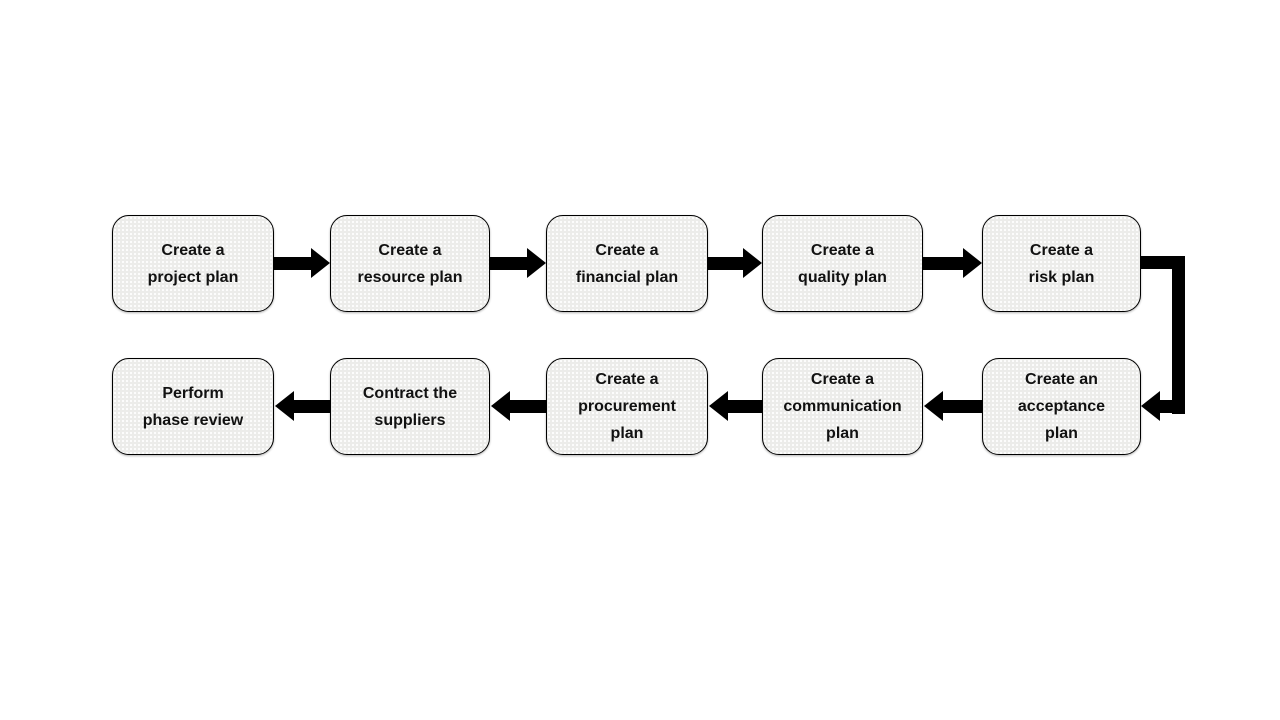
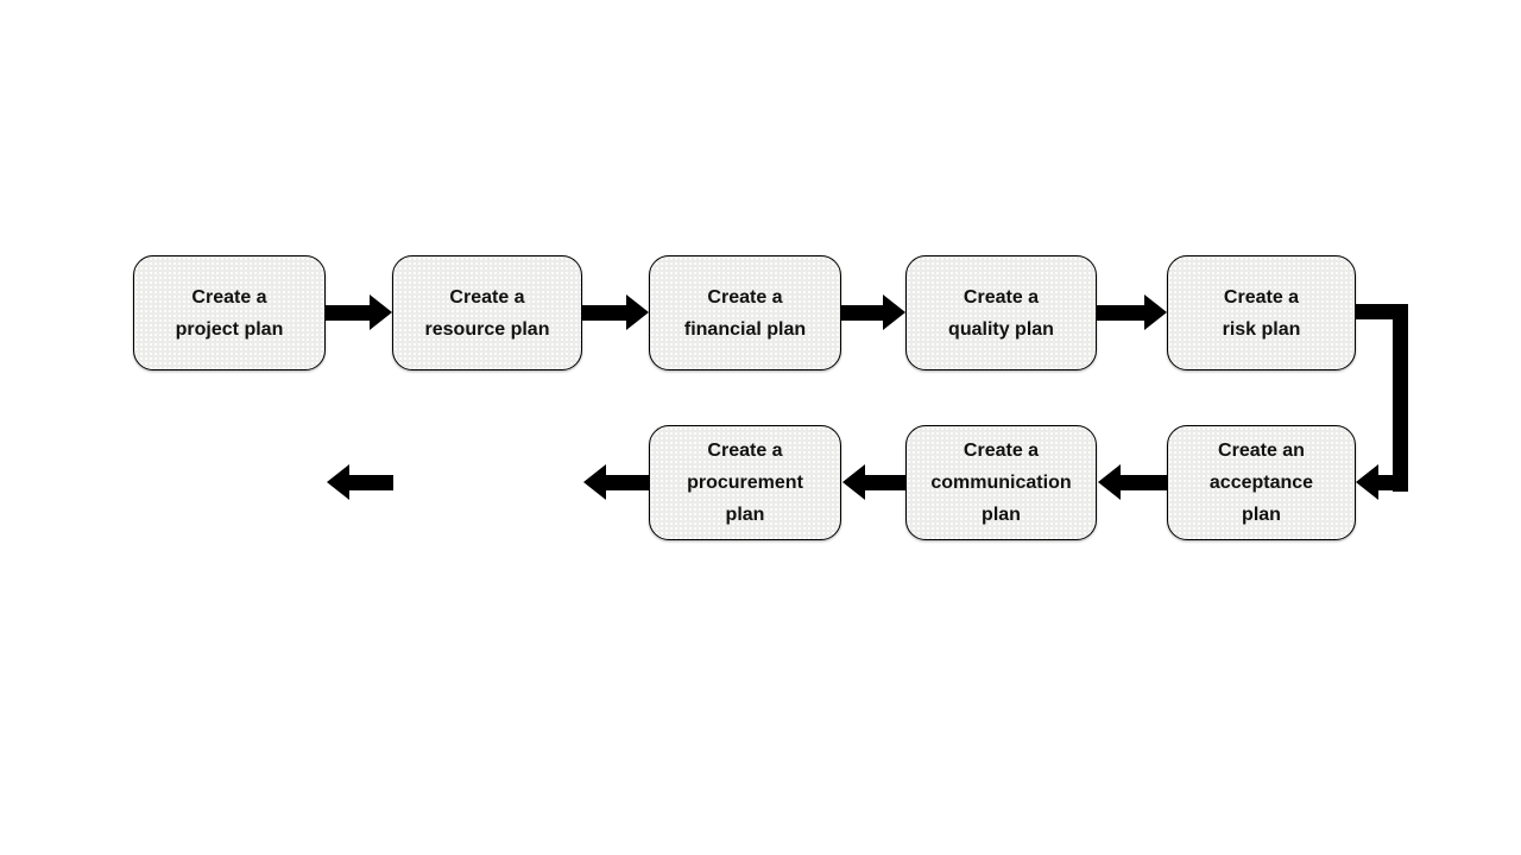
  Create a
  project plan
  Create a
  resource plan
  Create a
  financial plan
  Create a
  quality plan
  Create a
  risk plan
- Perform
- phase review
- Contract the
- suppliers
  Create a
  procurement
  plan
  Create a
  communication
  plan
  Create an
  acceptance
  plan
